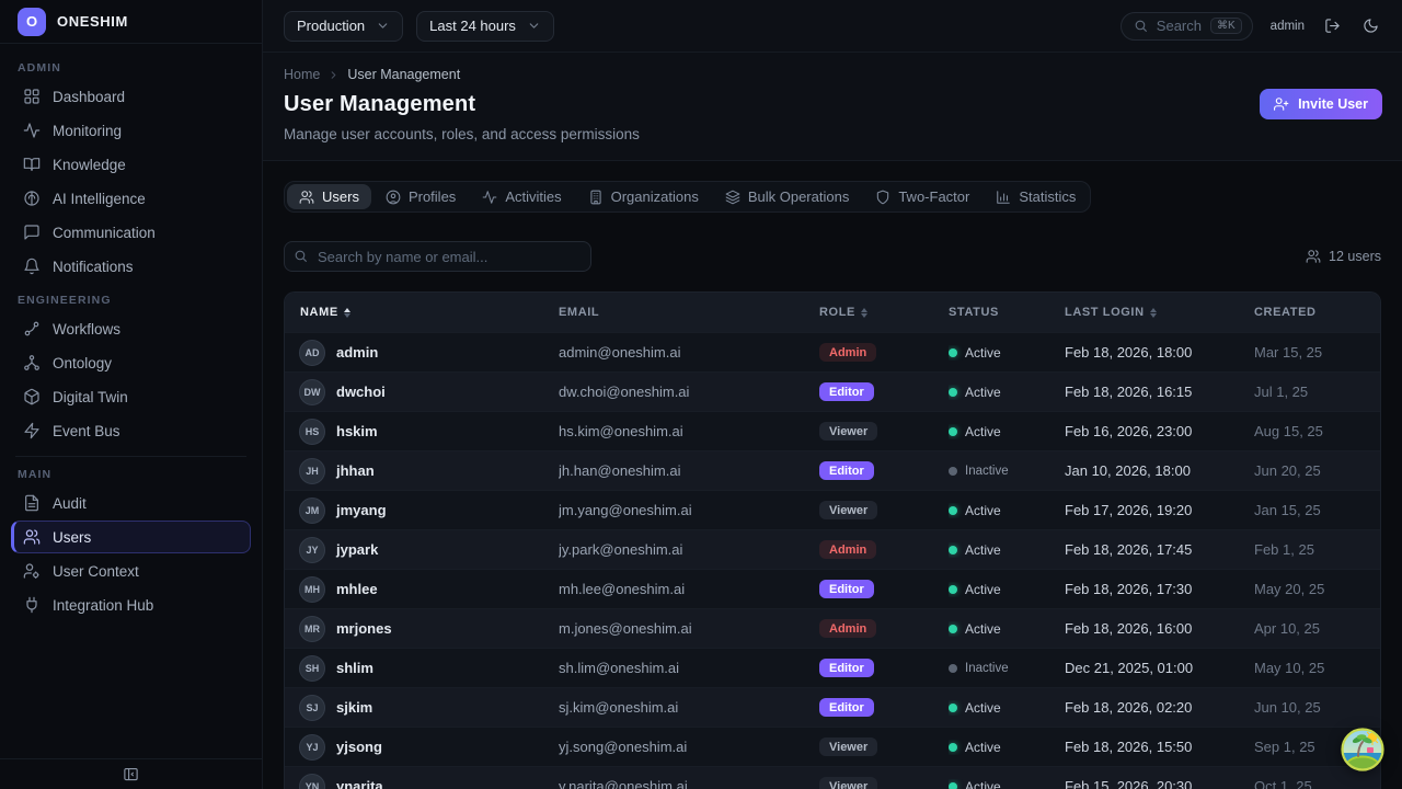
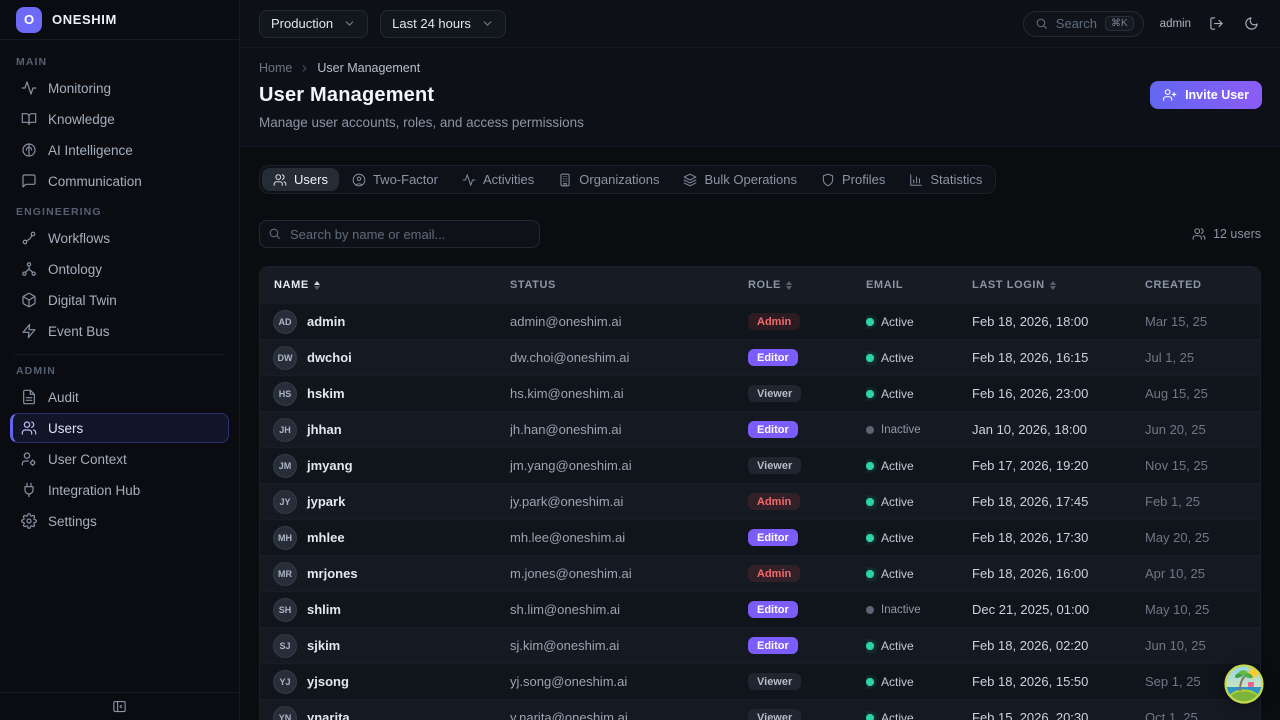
  O
  ONESHIM
- ADMIN
+ MAIN
- Dashboard
  Monitoring
  Knowledge
  AI Intelligence
  Communication
- Notifications
  ENGINEERING
  Workflows
  Ontology
  Digital Twin
  Event Bus
- MAIN
+ ADMIN
  Audit
  Users
  User Context
  Integration Hub
+ Settings
  Production
  Last 24 hours
  Search
  ⌘K
  admin
  Home
  User Management
  User Management
  Invite User
  Manage user accounts, roles, and access permissions
  Users
- Profiles
+ Two-Factor
  Activities
  Organizations
  Bulk Operations
- Two-Factor
+ Profiles
  Statistics
  Search by name or email...
  12 users
  NAME
- EMAIL
+ STATUS
  ROLE
- STATUS
+ EMAIL
  LAST LOGIN
  CREATED
  AD
  admin
  admin@oneshim.ai
  Admin
  Active
  Feb 18, 2026, 18:00
  Mar 15, 25
  DW
  dwchoi
  dw.choi@oneshim.ai
  Editor
  Active
  Feb 18, 2026, 16:15
  Jul 1, 25
  HS
  hskim
  hs.kim@oneshim.ai
  Viewer
  Active
  Feb 16, 2026, 23:00
  Aug 15, 25
  JH
  jhhan
  jh.han@oneshim.ai
  Editor
  Inactive
  Jan 10, 2026, 18:00
  Jun 20, 25
  JM
  jmyang
  jm.yang@oneshim.ai
  Viewer
  Active
  Feb 17, 2026, 19:20
- Jan 15, 25
+ Nov 15, 25
  JY
  jypark
  jy.park@oneshim.ai
  Admin
  Active
  Feb 18, 2026, 17:45
  Feb 1, 25
  MH
  mhlee
  mh.lee@oneshim.ai
  Editor
  Active
  Feb 18, 2026, 17:30
  May 20, 25
  MR
  mrjones
  m.jones@oneshim.ai
  Admin
  Active
  Feb 18, 2026, 16:00
  Apr 10, 25
  SH
  shlim
  sh.lim@oneshim.ai
  Editor
  Inactive
  Dec 21, 2025, 01:00
  May 10, 25
  SJ
  sjkim
  sj.kim@oneshim.ai
  Editor
  Active
  Feb 18, 2026, 02:20
  Jun 10, 25
  YJ
  yjsong
  yj.song@oneshim.ai
  Viewer
  Active
  Feb 18, 2026, 15:50
  Sep 1, 25
  YN
  ynarita
  y.narita@oneshim.ai
  Viewer
  Active
  Feb 15, 2026, 20:30
  Oct 1, 25
